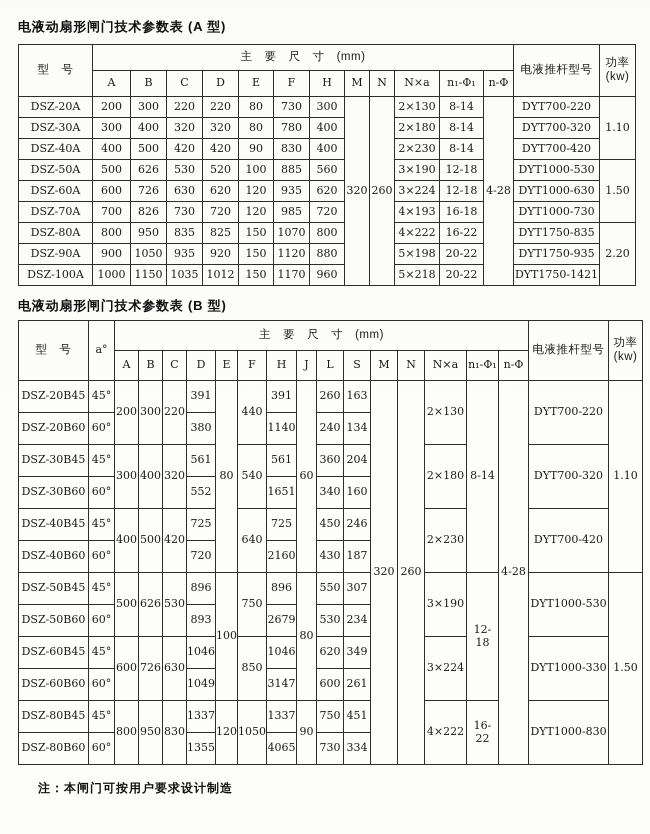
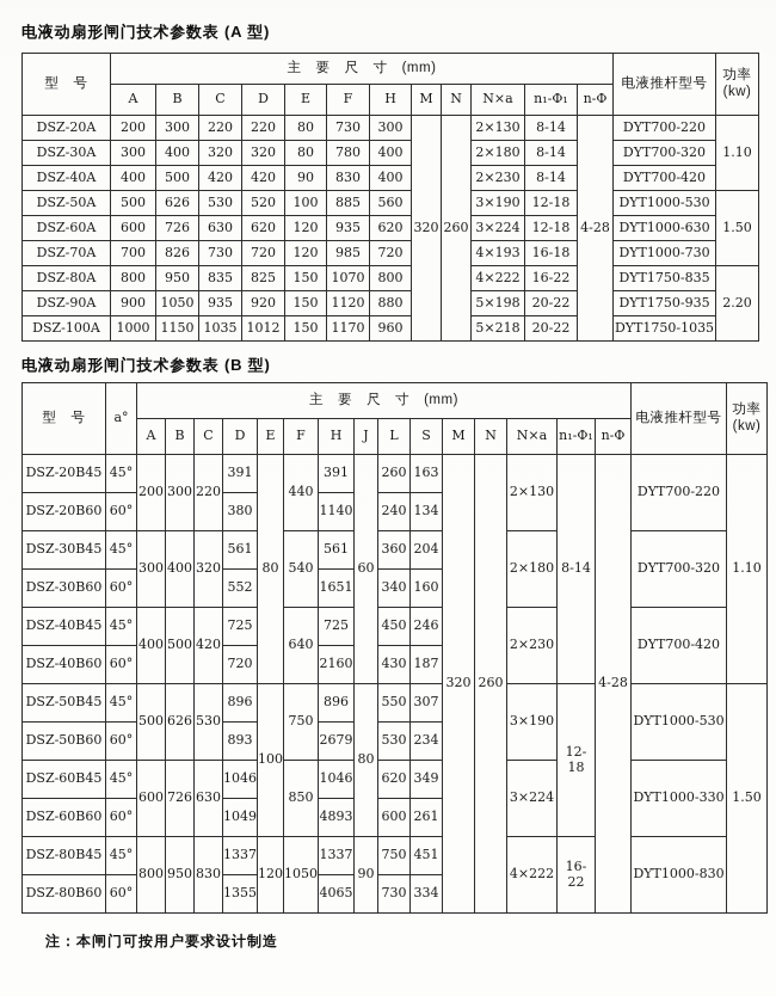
  电液动扇形闸门技术参数表 (A 型)
  型 号	主 要 尺 寸 (mm)	电液推杆型号	功率 (kw)
  A	B	C	D	E	F	H	M	N	N×a	n₁-Φ₁	n-Φ
  DSZ-20A	200	300	220	220	80	730	300	320	260	2×130	8-14	4-28	DYT700-220	1.10
  DSZ-30A	300	400	320	320	80	780	400	2×180	8-14	DYT700-320
  DSZ-40A	400	500	420	420	90	830	400	2×230	8-14	DYT700-420
  DSZ-50A	500	626	530	520	100	885	560	3×190	12-18	DYT1000-530	1.50
  DSZ-60A	600	726	630	620	120	935	620	3×224	12-18	DYT1000-630
  DSZ-70A	700	826	730	720	120	985	720	4×193	16-18	DYT1000-730
  DSZ-80A	800	950	835	825	150	1070	800	4×222	16-22	DYT1750-835	2.20
  DSZ-90A	900	1050	935	920	150	1120	880	5×198	20-22	DYT1750-935
- DSZ-100A	1000	1150	1035	1012	150	1170	960	5×218	20-22	DYT1750-1421
+ DSZ-100A	1000	1150	1035	1012	150	1170	960	5×218	20-22	DYT1750-1035
  电液动扇形闸门技术参数表 (B 型)
  型 号	a°	主 要 尺 寸 (mm)	电液推杆型号	功率 (kw)
  A	B	C	D	E	F	H	J	L	S	M	N	N×a	n₁-Φ₁	n-Φ
  DSZ-20B45	45°	200	300	220	391	80	440	391	60	260	163	320	260	2×130	8-14	4-28	DYT700-220	1.10
  DSZ-20B60	60°	380	1140	240	134
  DSZ-30B45	45°	300	400	320	561	540	561	360	204	2×180	DYT700-320
  DSZ-30B60	60°	552	1651	340	160
  DSZ-40B45	45°	400	500	420	725	640	725	450	246	2×230	DYT700-420
  DSZ-40B60	60°	720	2160	430	187
  DSZ-50B45	45°	500	626	530	896	100	750	896	80	550	307	3×190	12-18	DYT1000-530	1.50
  DSZ-50B60	60°	893	2679	530	234
  DSZ-60B45	45°	600	726	630	1046	850	1046	620	349	3×224	DYT1000-330
- DSZ-60B60	60°	1049	3147	600	261
+ DSZ-60B60	60°	1049	4893	600	261
  DSZ-80B45	45°	800	950	830	1337	120	1050	1337	90	750	451	4×222	16-22	DYT1000-830
  DSZ-80B60	60°	1355	4065	730	334
  注：本闸门可按用户要求设计制造
